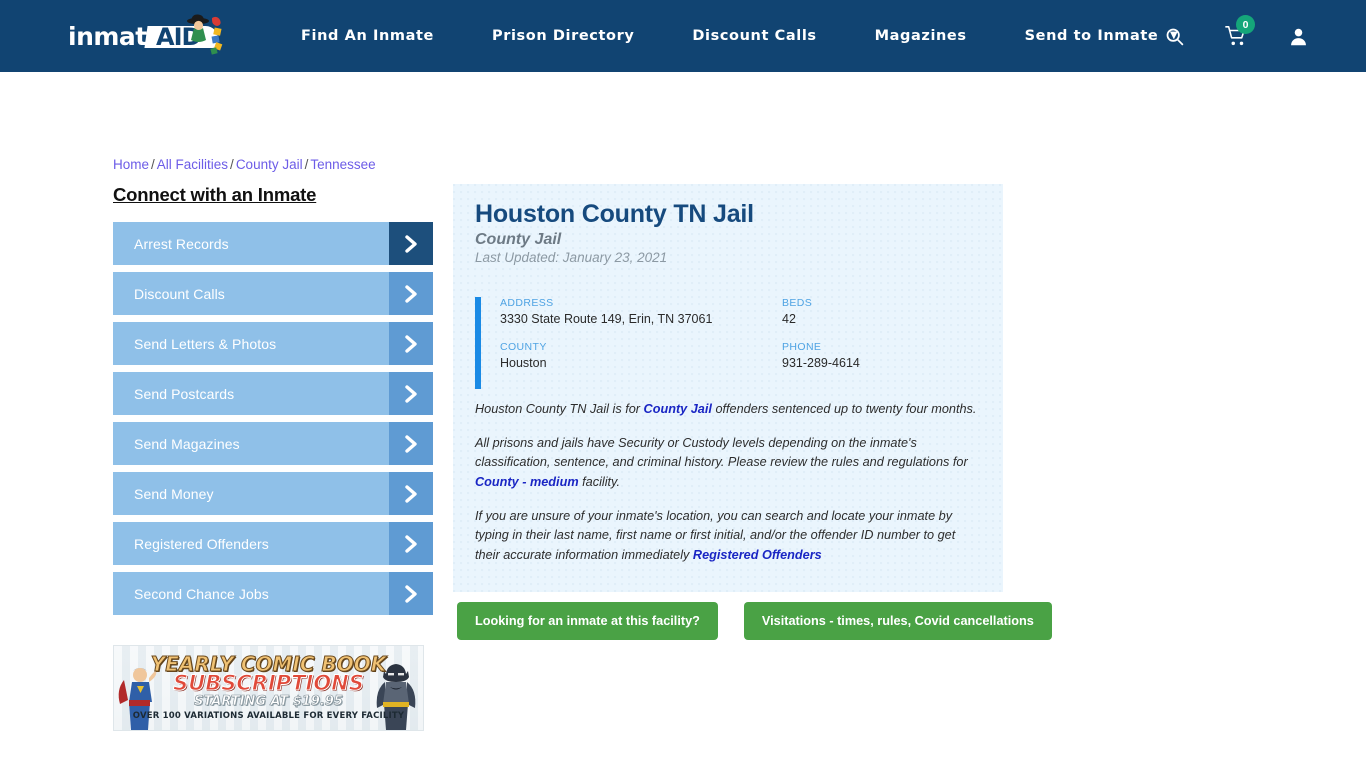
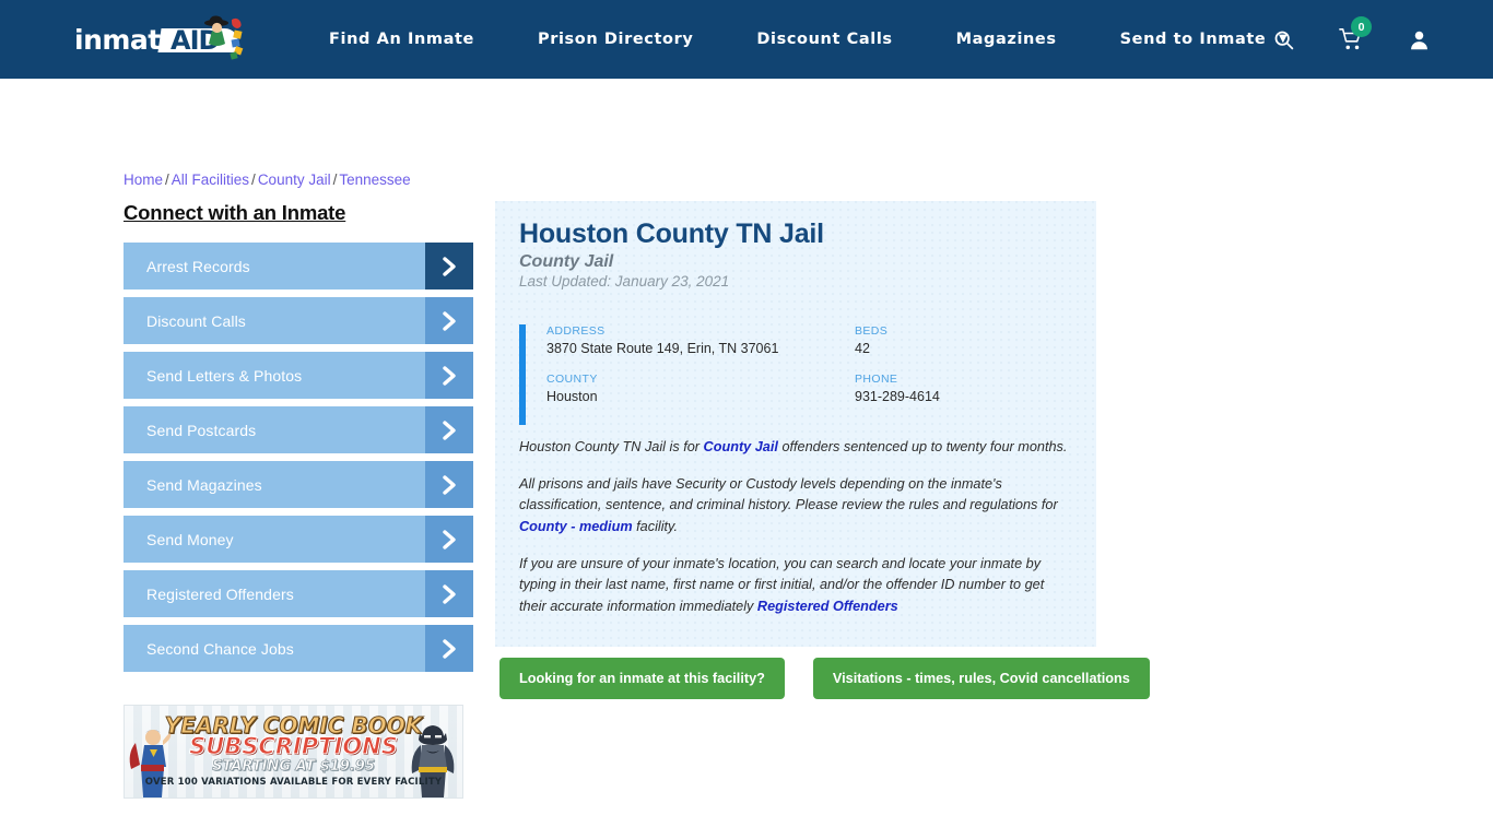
  inmate
  AID
  Find An Inmate
  Prison Directory
  Discount Calls
  Magazines
  Send to Inmate ▼
  0
  Home / All Facilities / County Jail / Tennessee
  Connect with an Inmate
  Arrest Records
  Discount Calls
  Send Letters & Photos
  Send Postcards
  Send Magazines
  Send Money
  Registered Offenders
  Second Chance Jobs
  YEARLY COMIC BOOK
  SUBSCRIPTIONS
  STARTING AT $19.95
  OVER 100 VARIATIONS AVAILABLE FOR EVERY FACILITY
  Houston County TN Jail
  County Jail
  Last Updated: January 23, 2021
  ADDRESS
- 3330 State Route 149, Erin, TN 37061
+ 3870 State Route 149, Erin, TN 37061
  BEDS
  42
  COUNTY
  Houston
  PHONE
  931-289-4614
  Houston County TN Jail is for County Jail offenders sentenced up to twenty four months.
  All prisons and jails have Security or Custody levels depending on the inmate's classification, sentence, and criminal history. Please review the rules and regulations for County - medium facility.
  If you are unsure of your inmate's location, you can search and locate your inmate by typing in their last name, first name or first initial, and/or the offender ID number to get their accurate information immediately Registered Offenders
  Looking for an inmate at this facility?
  Visitations - times, rules, Covid cancellations
